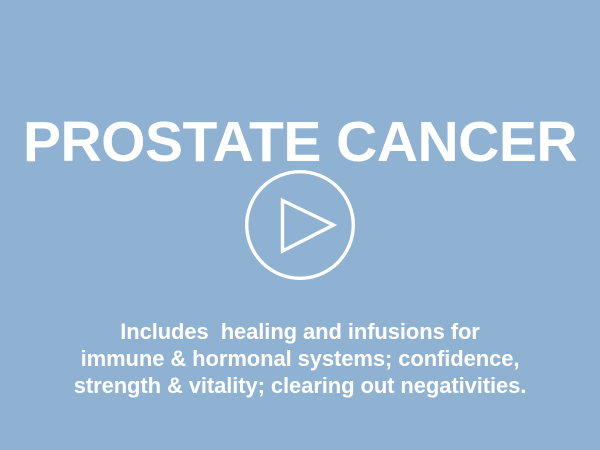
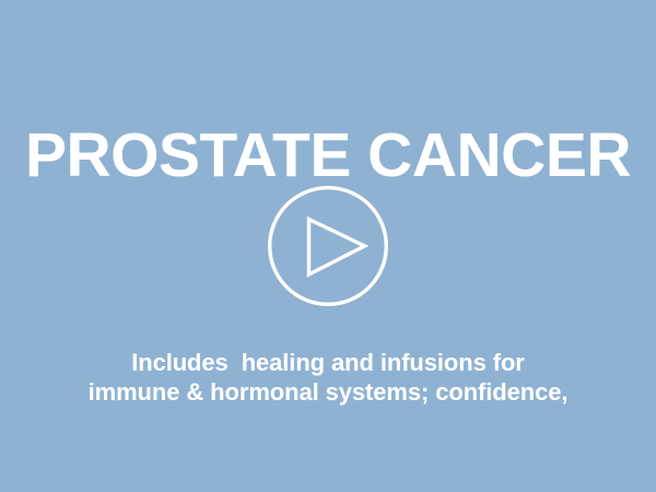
  PROSTATE CANCER
  Includes healing and infusions for
  immune & hormonal systems; confidence,
- strength & vitality; clearing out negativities.
